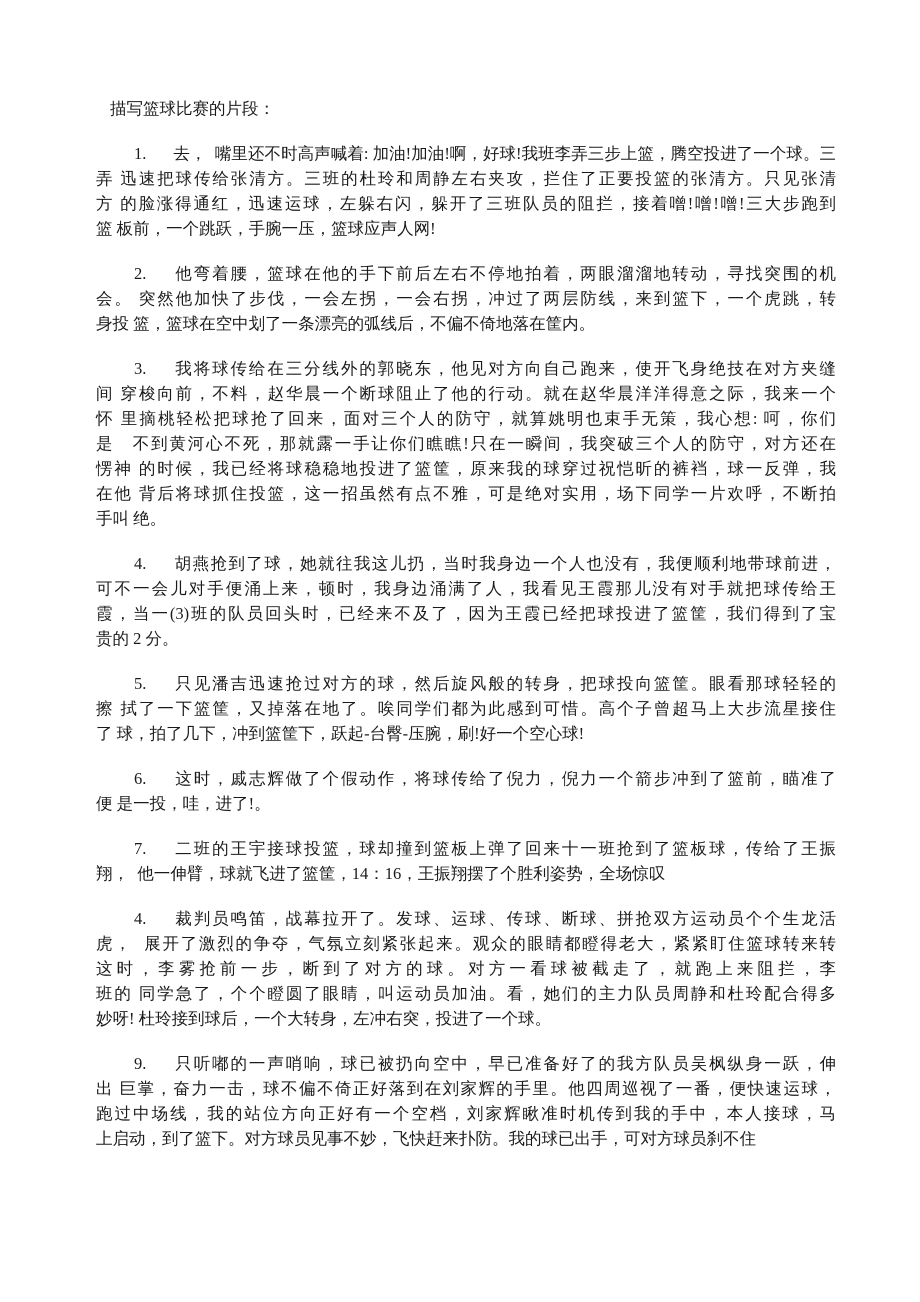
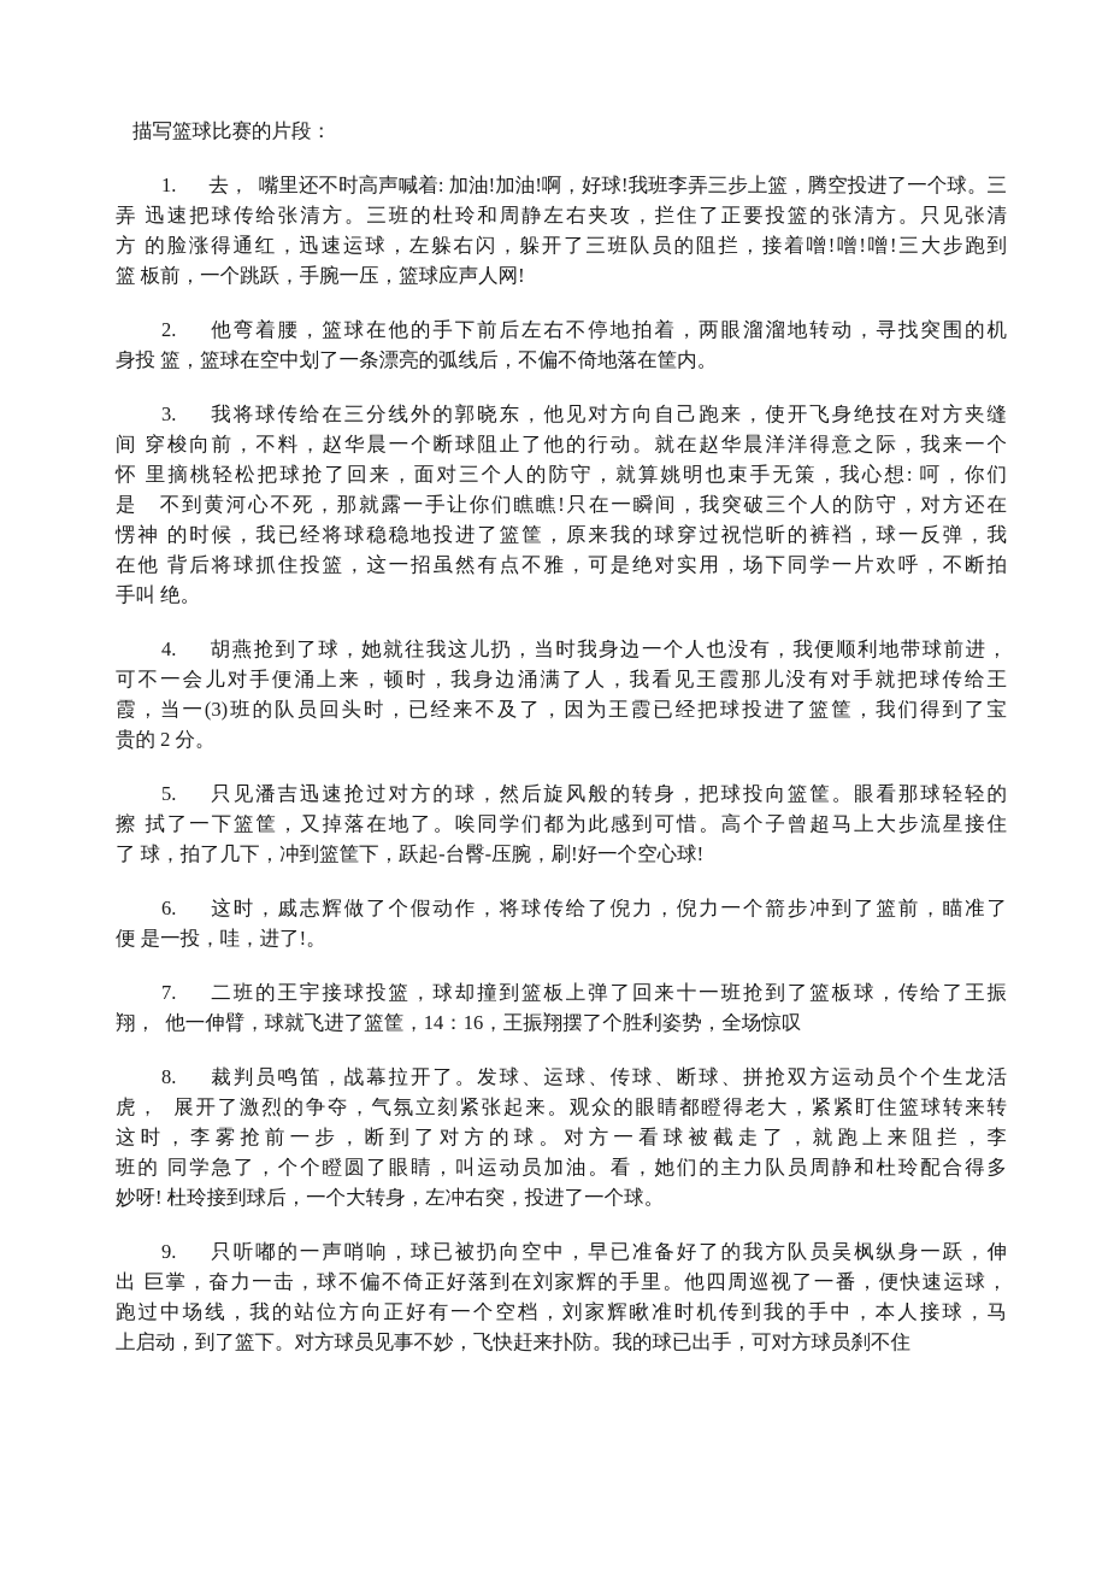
  描写篮球比赛的片段：
  1. 去， 嘴里还不时高声喊着: 加油!加油!啊，好球!我班李弄三步上篮，腾空投进了一个球。三
  弄 迅速把球传给张清方。三班的杜玲和周静左右夹攻，拦住了正要投篮的张清方。只见张清
  方 的脸涨得通红，迅速运球，左躲右闪，躲开了三班队员的阻拦，接着噌!噌!噌!三大步跑到
  篮 板前，一个跳跃，手腕一压，篮球应声人网!
  2. 他弯着腰，篮球在他的手下前后左右不停地拍着，两眼溜溜地转动，寻找突围的机
- 会。 突然他加快了步伐，一会左拐，一会右拐，冲过了两层防线，来到篮下，一个虎跳，转
  身投 篮，篮球在空中划了一条漂亮的弧线后，不偏不倚地落在筐内。
  3. 我将球传给在三分线外的郭晓东，他见对方向自己跑来，使开飞身绝技在对方夹缝
  间 穿梭向前，不料，赵华晨一个断球阻止了他的行动。就在赵华晨洋洋得意之际，我来一个
  怀 里摘桃轻松把球抢了回来，面对三个人的防守，就算姚明也束手无策，我心想: 呵，你们
  是 不到黄河心不死，那就露一手让你们瞧瞧!只在一瞬间，我突破三个人的防守，对方还在
  愣神 的时候，我已经将球稳稳地投进了篮筐，原来我的球穿过祝恺昕的裤裆，球一反弹，我
  在他 背后将球抓住投篮，这一招虽然有点不雅，可是绝对实用，场下同学一片欢呼，不断拍
  手叫 绝。
  4. 胡燕抢到了球，她就往我这儿扔，当时我身边一个人也没有，我便顺利地带球前进，
  可不一会儿对手便涌上来，顿时，我身边涌满了人，我看见王霞那儿没有对手就把球传给王
  霞，当一(3)班的队员回头时，已经来不及了，因为王霞已经把球投进了篮筐，我们得到了宝
  贵的 2 分。
  5. 只见潘吉迅速抢过对方的球，然后旋风般的转身，把球投向篮筐。眼看那球轻轻的
  擦 拭了一下篮筐，又掉落在地了。唉同学们都为此感到可惜。高个子曾超马上大步流星接住
  了 球，拍了几下，冲到篮筐下，跃起-台臀-压腕，刷!好一个空心球!
  6. 这时，戚志辉做了个假动作，将球传给了倪力，倪力一个箭步冲到了篮前，瞄准了
  便 是一投，哇，进了!。
  7. 二班的王宇接球投篮，球却撞到篮板上弹了回来十一班抢到了篮板球，传给了王振
  翔， 他一伸臂，球就飞进了篮筐，14：16，王振翔摆了个胜利姿势，全场惊叹
- 4. 裁判员鸣笛，战幕拉开了。发球、运球、传球、断球、拼抢双方运动员个个生龙活
+ 8. 裁判员鸣笛，战幕拉开了。发球、运球、传球、断球、拼抢双方运动员个个生龙活
  虎， 展开了激烈的争夺，气氛立刻紧张起来。观众的眼睛都瞪得老大，紧紧盯住篮球转来转
  这时，李雾抢前一步，断到了对方的球。对方一看球被截走了，就跑上来阻拦，李
  班的 同学急了，个个瞪圆了眼睛，叫运动员加油。看，她们的主力队员周静和杜玲配合得多
  妙呀! 杜玲接到球后，一个大转身，左冲右突，投进了一个球。
  9. 只听嘟的一声哨响，球已被扔向空中，早已准备好了的我方队员吴枫纵身一跃，伸
  出 巨掌，奋力一击，球不偏不倚正好落到在刘家辉的手里。他四周巡视了一番，便快速运球，
  跑过中场线，我的站位方向正好有一个空档，刘家辉瞅准时机传到我的手中，本人接球，马
  上启动，到了篮下。对方球员见事不妙，飞快赶来扑防。我的球已出手，可对方球员刹不住
